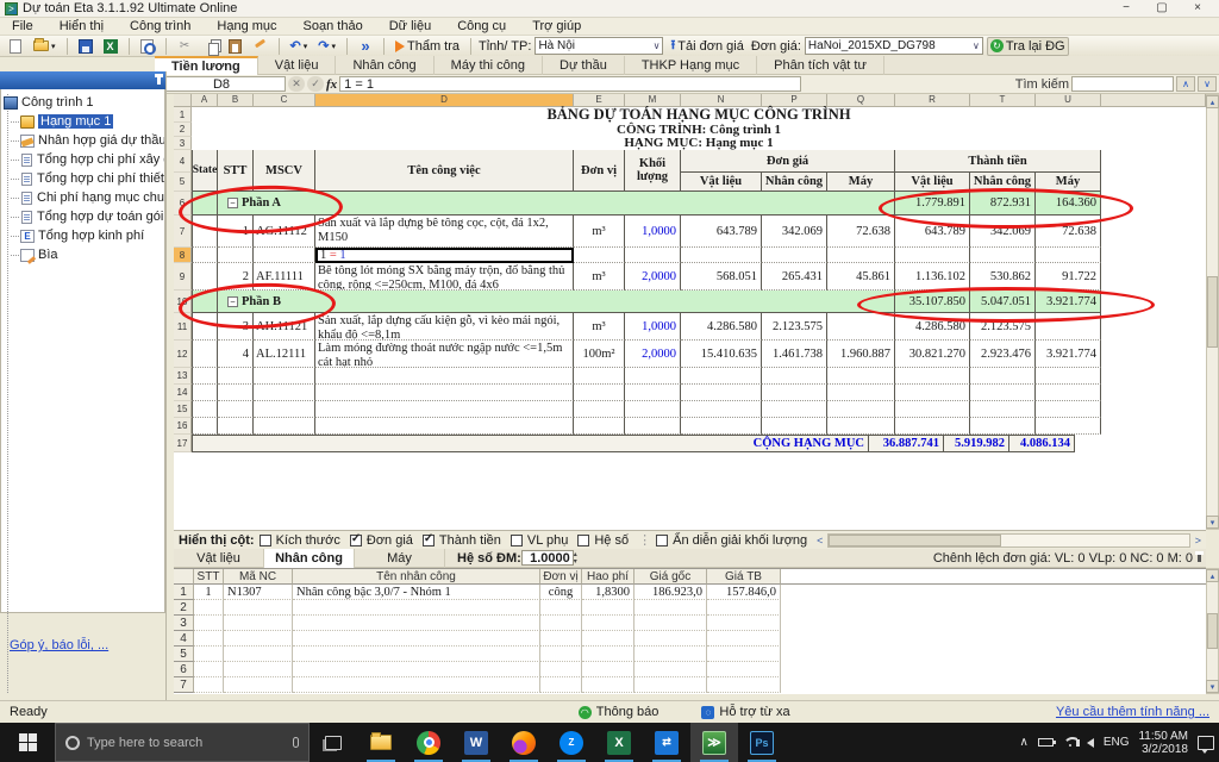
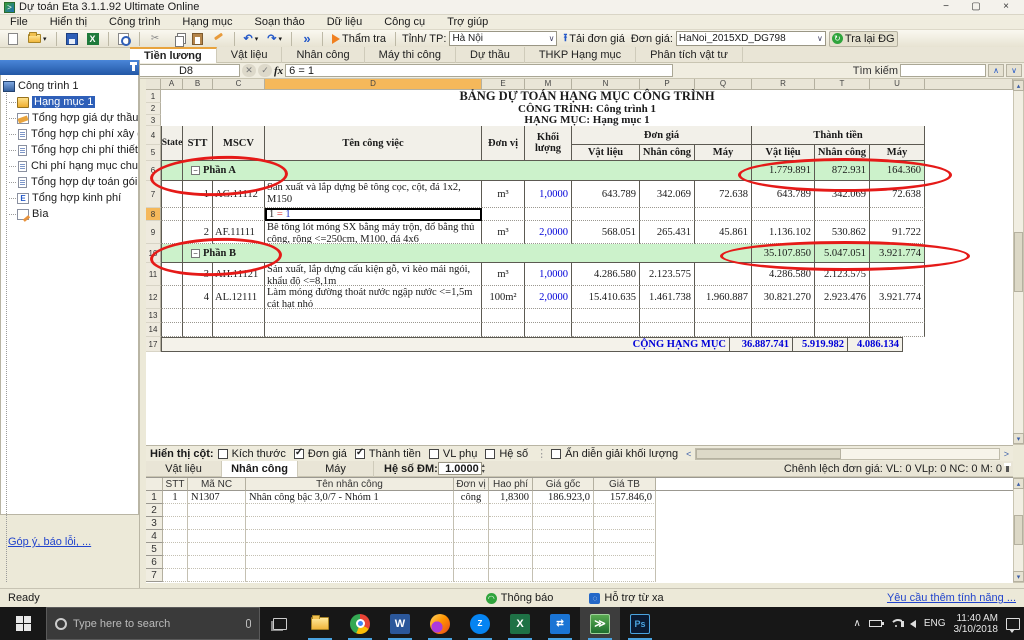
  >
  Dự toán Eta 3.1.1.92 Ultimate Online
  −
  ▢
  ×
  File
  Hiển thị
  Công trình
  Hạng mục
  Soạn thảo
  Dữ liệu
  Công cụ
  Trợ giúp
  X
  ✂
  ↶
  ↷
  »
  Thẩm tra
  Tỉnh/ TP:
  Hà Nội
  ∨
  ⭱
  Tải đơn giá
  Đơn giá:
  HaNoi_2015XD_DG798
  ∨
  ↻
  Tra lại ĐG
  Tiền lương
  Vật liệu
  Nhân công
  Máy thi công
  Dự thầu
  THKP Hạng mục
  Phân tích vật tư
  D8
  ✕
  ✓
  fx
- 1 = 1
+ 6 = 1
  Tìm kiếm
  ∧
  ∨
  Công trình 1
  Hạng mục 1
- Nhân hợp giá dự thầu
+ Tổng hợp giá dự thầu
  Tổng hợp chi phí xây
  Tổng hợp chi phí thiết
  Chi phí hạng mục chu
  Tổng hợp dự toán gói
  E
  Tổng hợp kinh phí
  Bìa
  Góp ý, báo lỗi, ...
  A
  B
  C
  D
  E
  M
  N
  P
  Q
  R
  T
  U
  1
  BẢNG DỰ TOÁN HẠNG MỤC CÔNG TRÌNH
  2
  CÔNG TRÌNH: Công trình 1
  3
  HẠNG MỤC: Hạng mục 1
  4
  5
  State
  STT
  MSCV
  Tên công việc
  Đơn vị
  Khối lượng
  Đơn giá
  Vật liệu
  Nhân công
  Máy
  Thành tiền
  Vật liệu
  Nhân công
  Máy
  6
  −
  Phần A
  1.779.891
  872.931
  164.360
  7
  1
  AG.11112
  Sản xuất và lắp dựng bê tông cọc, cột, đá 1x2, M150
  m³
  1,0000
  643.789
  342.069
  72.638
  643.789
  342.069
  72.638
  8
  1
  =
  1
  9
  2
  AF.11111
  Bê tông lót móng SX bằng máy trộn, đổ bằng thủ công, rộng <=250cm, M100, đá 4x6
  m³
  2,0000
  568.051
  265.431
  45.861
  1.136.102
  530.862
  91.722
  10
  −
  Phần B
  35.107.850
  5.047.051
  3.921.774
  11
  3
  AH.11121
  Sản xuất, lắp dựng cấu kiện gỗ, vì kèo mái ngói, khẩu độ <=8,1m
  m³
  1,0000
  4.286.580
  2.123.575
  4.286.580
  2.123.575
  12
  4
  AL.12111
  Làm móng đường thoát nước ngập nước <=1,5m cát hạt nhỏ
  100m²
  2,0000
  15.410.635
  1.461.738
  1.960.887
  30.821.270
  2.923.476
  3.921.774
  13
  14
- 15
- 16
  17
  CỘNG HẠNG MỤC
  36.887.741
  5.919.982
  4.086.134
  Hiển thị cột:
  Kích thước
  Đơn giá
  Thành tiền
  VL phụ
  Hệ số
  ⋮
  Ẩn diễn giải khối lượng
  <
  >
  Vật liệu
  Nhân công
  Máy
  Hệ số ĐM:
  1.0000
  Chênh lệch đơn giá: VL: 0 VLp: 0 NC: 0 M: 0
  STT
  Mã NC
  Tên nhân công
  Đơn vị
  Hao phí
  Giá gốc
  Giá TB
  1
  1
  N1307
  Nhân công bậc 3,0/7 - Nhóm 1
  công
  1,8300
  186.923,0
  157.846,0
  2
  3
  4
  5
  6
  7
  Ready
  ◠
  Thông báo
  ◌
  Hỗ trợ từ xa
  Yêu cầu thêm tính năng ...
  Type here to search
  W
  Z
  X
  ⇄
  ≫
  Ps
  ∧
  ENG
- 11:50 AM
+ 11:40 AM
- 3/2/2018
+ 3/10/2018
